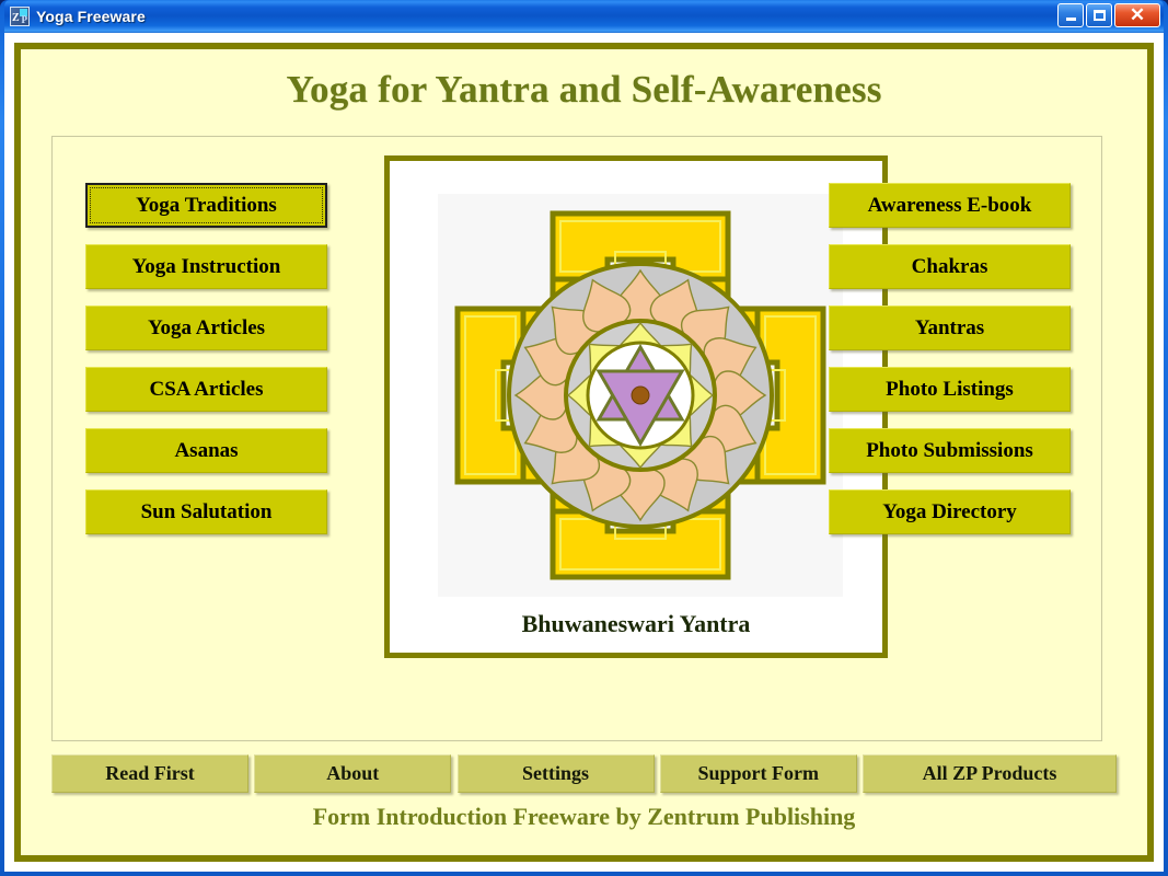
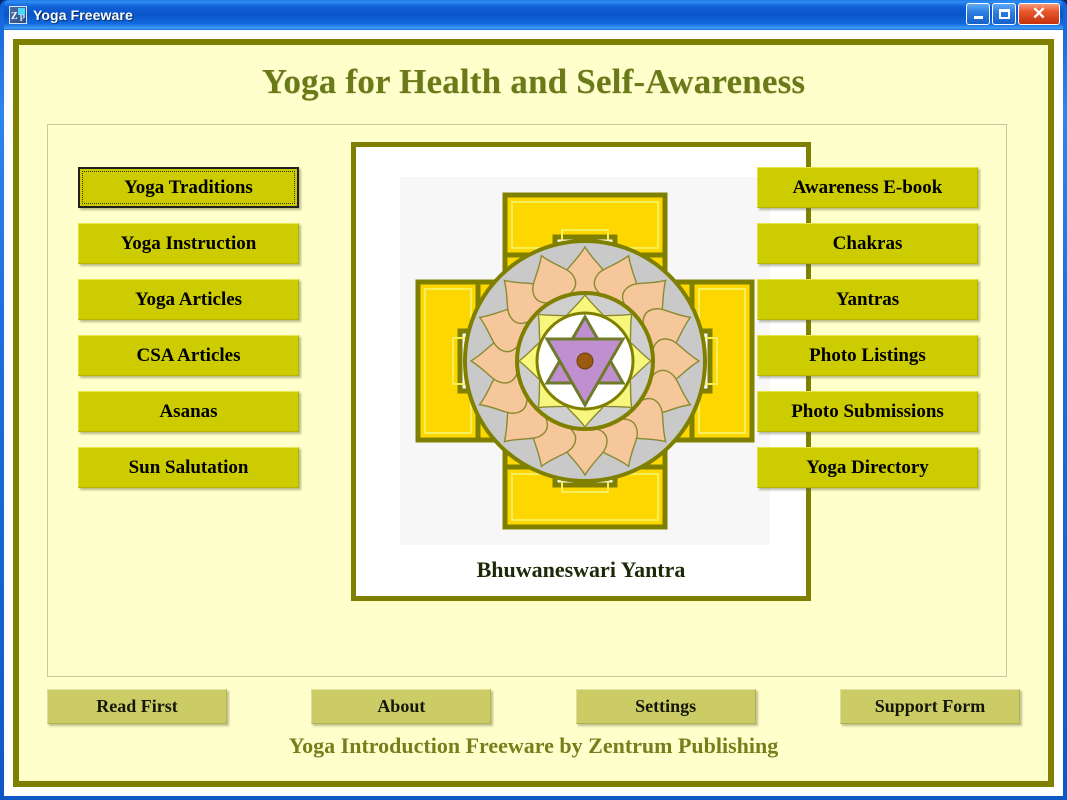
  Z
  P
  Yoga Freeware
  ✕
- Yoga for Yantra and Self-Awareness
+ Yoga for Health and Self-Awareness
  Yoga Traditions
  Yoga Instruction
  Yoga Articles
  CSA Articles
  Asanas
  Sun Salutation
  Bhuwaneswari Yantra
  Awareness E-book
  Chakras
  Yantras
  Photo Listings
  Photo Submissions
  Yoga Directory
  Read First
  About
  Settings
  Support Form
- All ZP Products
- Form Introduction Freeware by Zentrum Publishing
+ Yoga Introduction Freeware by Zentrum Publishing
